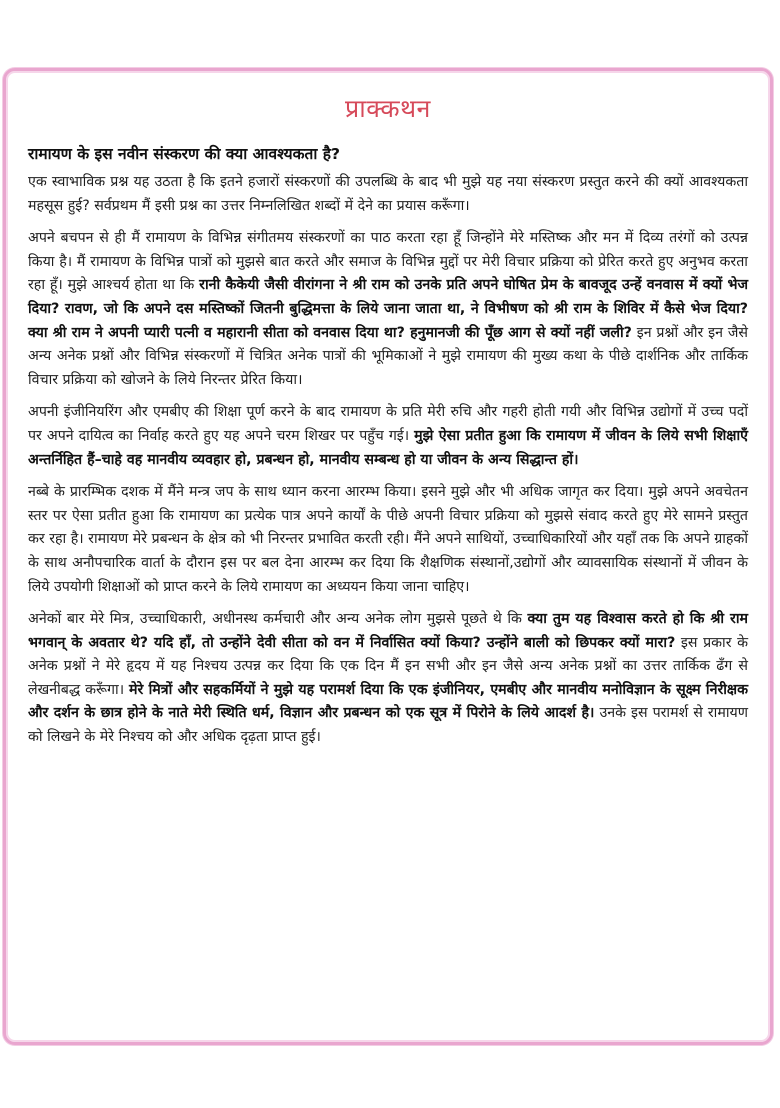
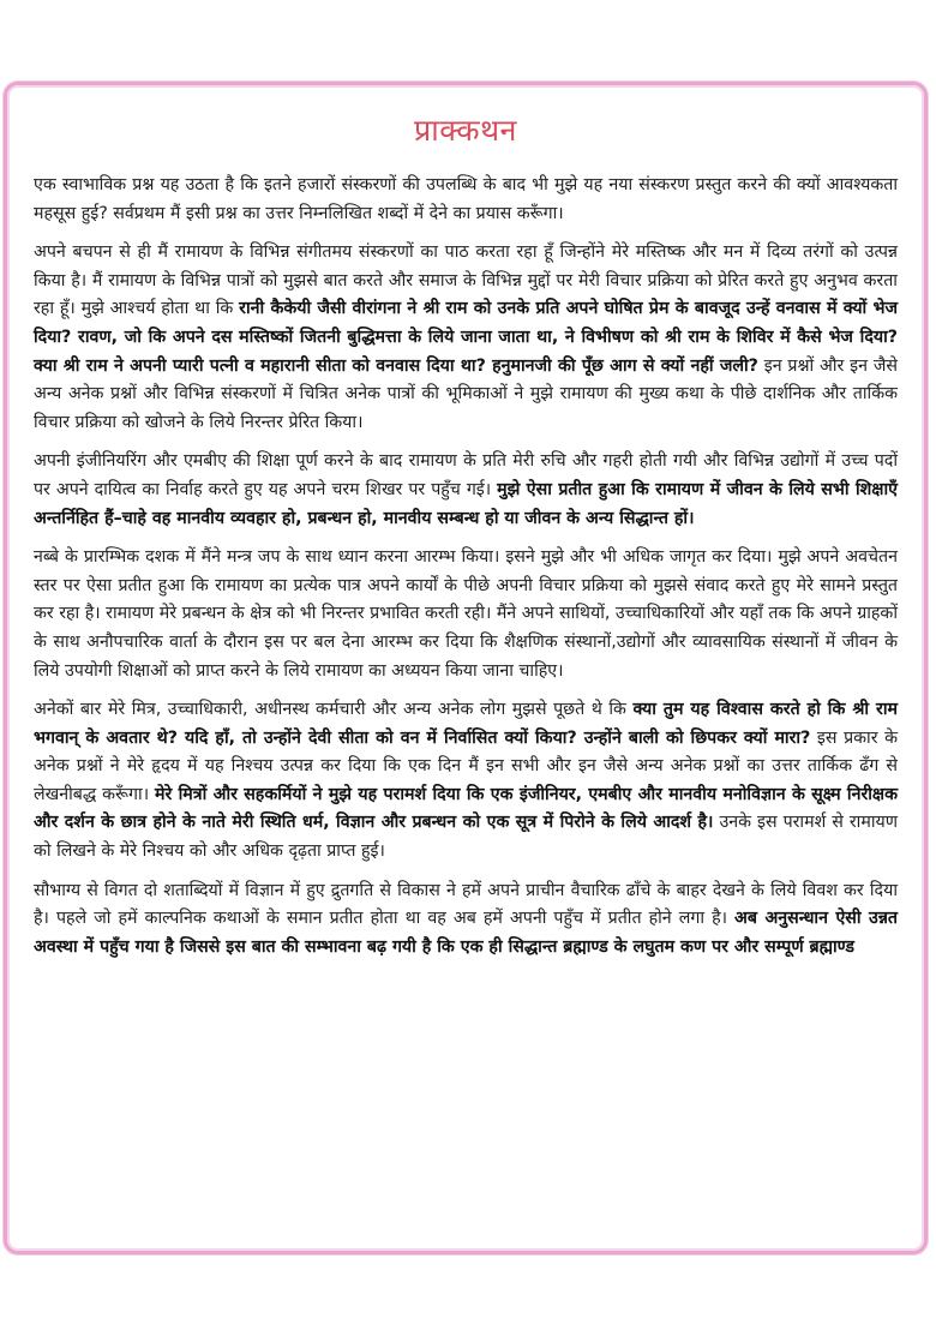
  प्राक्कथन
- रामायण के इस नवीन संस्करण की क्या आवश्यकता है?
  एक स्वाभाविक प्रश्न यह उठता है कि इतने हजारों संस्करणों की उपलब्धि के बाद भी मुझे यह नया संस्करण प्रस्तुत करने की क्यों आवश्यकता महसूस हुई? सर्वप्रथम मैं इसी प्रश्न का उत्तर निम्नलिखित शब्दों में देने का प्रयास करूँगा।
  अपने बचपन से ही मैं रामायण के विभिन्न संगीतमय संस्करणों का पाठ करता रहा हूँ जिन्होंने मेरे मस्तिष्क और मन में दिव्य तरंगों को उत्पन्न किया है। मैं रामायण के विभिन्न पात्रों को मुझसे बात करते और समाज के विभिन्न मुद्दों पर मेरी विचार प्रक्रिया को प्रेरित करते हुए अनुभव करता रहा हूँ। मुझे आश्चर्य होता था कि रानी कैकेयी जैसी वीरांगना ने श्री राम को उनके प्रति अपने घोषित प्रेम के बावजूद उन्हें वनवास में क्यों भेज दिया? रावण, जो कि अपने दस मस्तिष्कों जितनी बुद्धिमत्ता के लिये जाना जाता था, ने विभीषण को श्री राम के शिविर में कैसे भेज दिया? क्या श्री राम ने अपनी प्यारी पत्नी व महारानी सीता को वनवास दिया था? हनुमानजी की पूँछ आग से क्यों नहीं जली? इन प्रश्नों और इन जैसे अन्य अनेक प्रश्नों और विभिन्न संस्करणों में चित्रित अनेक पात्रों की भूमिकाओं ने मुझे रामायण की मुख्य कथा के पीछे दार्शनिक और तार्किक विचार प्रक्रिया को खोजने के लिये निरन्तर प्रेरित किया।
  अपनी इंजीनियरिंग और एमबीए की शिक्षा पूर्ण करने के बाद रामायण के प्रति मेरी रुचि और गहरी होती गयी और विभिन्न उद्योगों में उच्च पदों पर अपने दायित्व का निर्वाह करते हुए यह अपने चरम शिखर पर पहुँच गई। मुझे ऐसा प्रतीत हुआ कि रामायण में जीवन के लिये सभी शिक्षाएँ अन्तर्निहित हैं–चाहे वह मानवीय व्यवहार हो, प्रबन्धन हो, मानवीय सम्बन्ध हो या जीवन के अन्य सिद्धान्त हों।
  नब्बे के प्रारम्भिक दशक में मैंने मन्त्र जप के साथ ध्यान करना आरम्भ किया। इसने मुझे और भी अधिक जागृत कर दिया। मुझे अपने अवचेतन स्तर पर ऐसा प्रतीत हुआ कि रामायण का प्रत्येक पात्र अपने कार्यों के पीछे अपनी विचार प्रक्रिया को मुझसे संवाद करते हुए मेरे सामने प्रस्तुत कर रहा है। रामायण मेरे प्रबन्धन के क्षेत्र को भी निरन्तर प्रभावित करती रही। मैंने अपने साथियों, उच्चाधिकारियों और यहाँ तक कि अपने ग्राहकों के साथ अनौपचारिक वार्ता के दौरान इस पर बल देना आरम्भ कर दिया कि शैक्षणिक संस्थानों,उद्योगों और व्यावसायिक संस्थानों में जीवन के लिये उपयोगी शिक्षाओं को प्राप्त करने के लिये रामायण का अध्ययन किया जाना चाहिए।
  अनेकों बार मेरे मित्र, उच्चाधिकारी, अधीनस्थ कर्मचारी और अन्य अनेक लोग मुझसे पूछते थे कि क्या तुम यह विश्वास करते हो कि श्री राम भगवान् के अवतार थे? यदि हाँ, तो उन्होंने देवी सीता को वन में निर्वासित क्यों किया? उन्होंने बाली को छिपकर क्यों मारा? इस प्रकार के अनेक प्रश्नों ने मेरे हृदय में यह निश्चय उत्पन्न कर दिया कि एक दिन मैं इन सभी और इन जैसे अन्य अनेक प्रश्नों का उत्तर तार्किक ढँग से लेखनीबद्ध करूँगा। मेरे मित्रों और सहकर्मियों ने मुझे यह परामर्श दिया कि एक इंजीनियर, एमबीए और मानवीय मनोविज्ञान के सूक्ष्म निरीक्षक और दर्शन के छात्र होने के नाते मेरी स्थिति धर्म, विज्ञान और प्रबन्धन को एक सूत्र में पिरोने के लिये आदर्श है। उनके इस परामर्श से रामायण को लिखने के मेरे निश्चय को और अधिक दृढ़ता प्राप्त हुई।
+ सौभाग्य से विगत दो शताब्दियों में विज्ञान में हुए द्रुतगति से विकास ने हमें अपने प्राचीन वैचारिक ढाँचे के बाहर देखने के लिये विवश कर दिया है। पहले जो हमें काल्पनिक कथाओं के समान प्रतीत होता था वह अब हमें अपनी पहुँच में प्रतीत होने लगा है। अब अनुसन्धान ऐसी उन्नत अवस्था में पहुँच गया है जिससे इस बात की सम्भावना बढ़ गयी है कि एक ही सिद्धान्त ब्रह्माण्ड के लघुतम कण पर और सम्पूर्ण ब्रह्माण्ड
